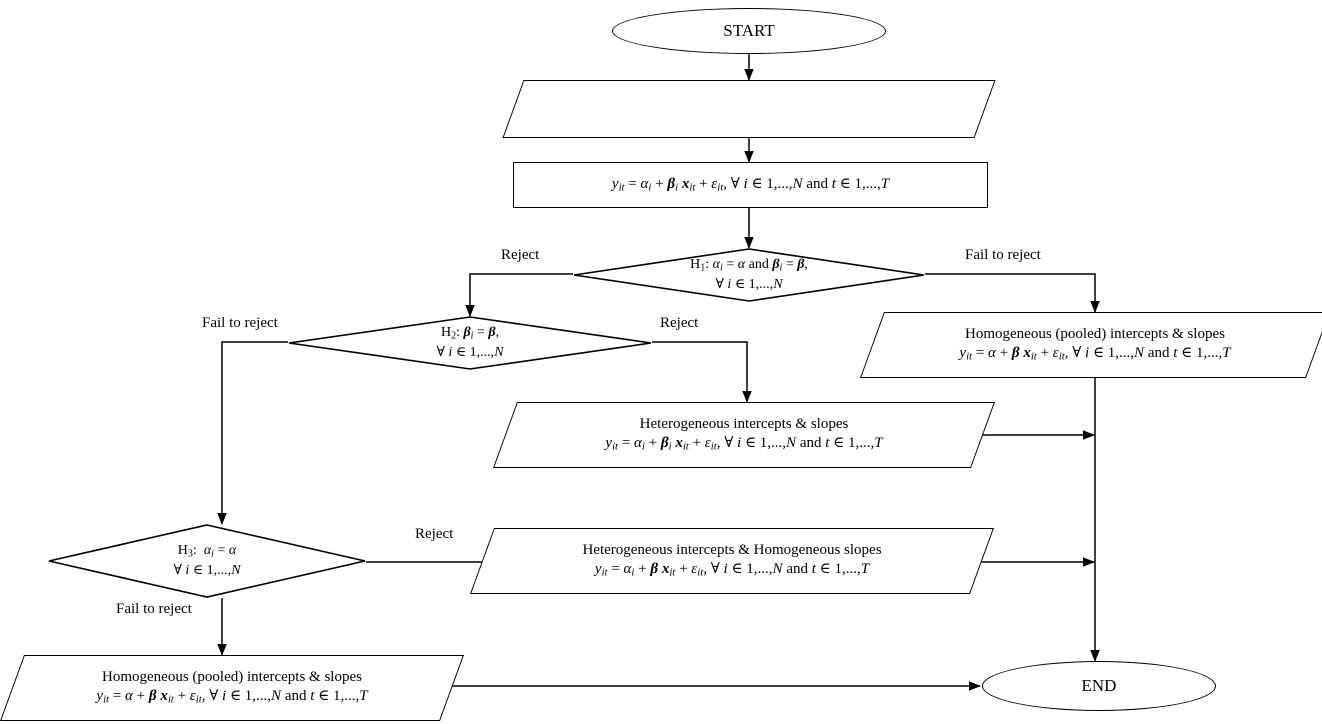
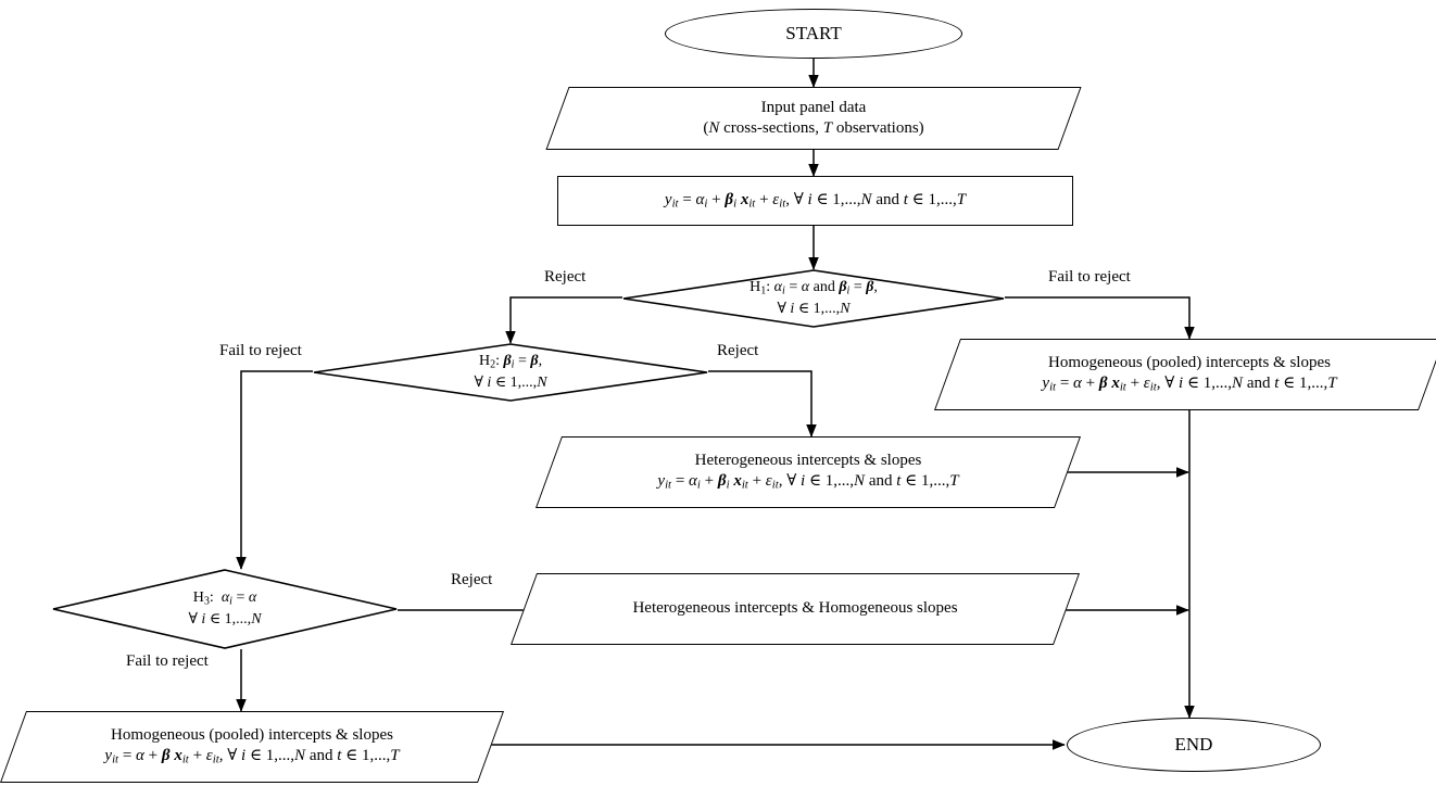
  START
+ Input panel data
+ (N cross-sections, T observations)
  yit = αi + βi xit + εit, ∀ i ∈ 1,...,N and t ∈ 1,...,T
  H1: αi = α and βi = β,
  ∀ i ∈ 1,...,N
  H2: βi = β,
  ∀ i ∈ 1,...,N
  H3: αi = α
  ∀ i ∈ 1,...,N
  Homogeneous (pooled) intercepts & slopes
  yit = α + β xit + εit, ∀ i ∈ 1,...,N and t ∈ 1,...,T
  Heterogeneous intercepts & slopes
  yit = αi + βi xit + εit, ∀ i ∈ 1,...,N and t ∈ 1,...,T
  Heterogeneous intercepts & Homogeneous slopes
- yit = αi + β xit + εit, ∀ i ∈ 1,...,N and t ∈ 1,...,T
  Homogeneous (pooled) intercepts & slopes
  yit = α + β xit + εit, ∀ i ∈ 1,...,N and t ∈ 1,...,T
  END
  Reject
  Fail to reject
  Fail to reject
  Reject
  Reject
  Fail to reject
